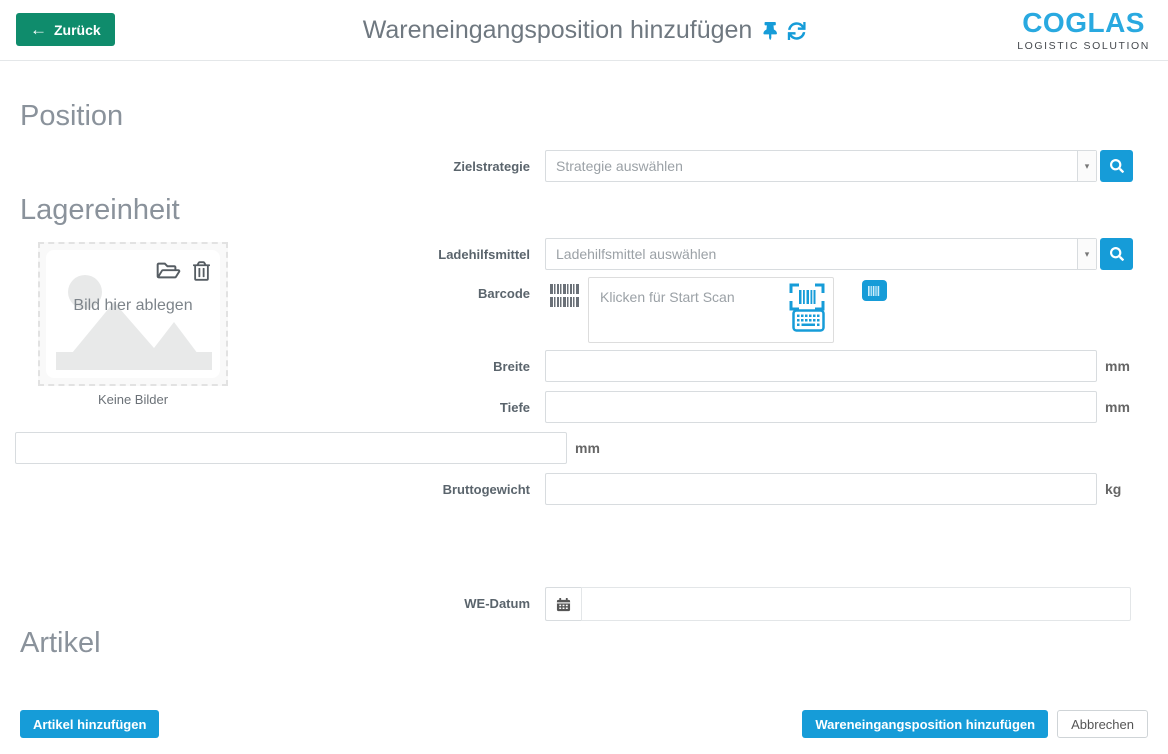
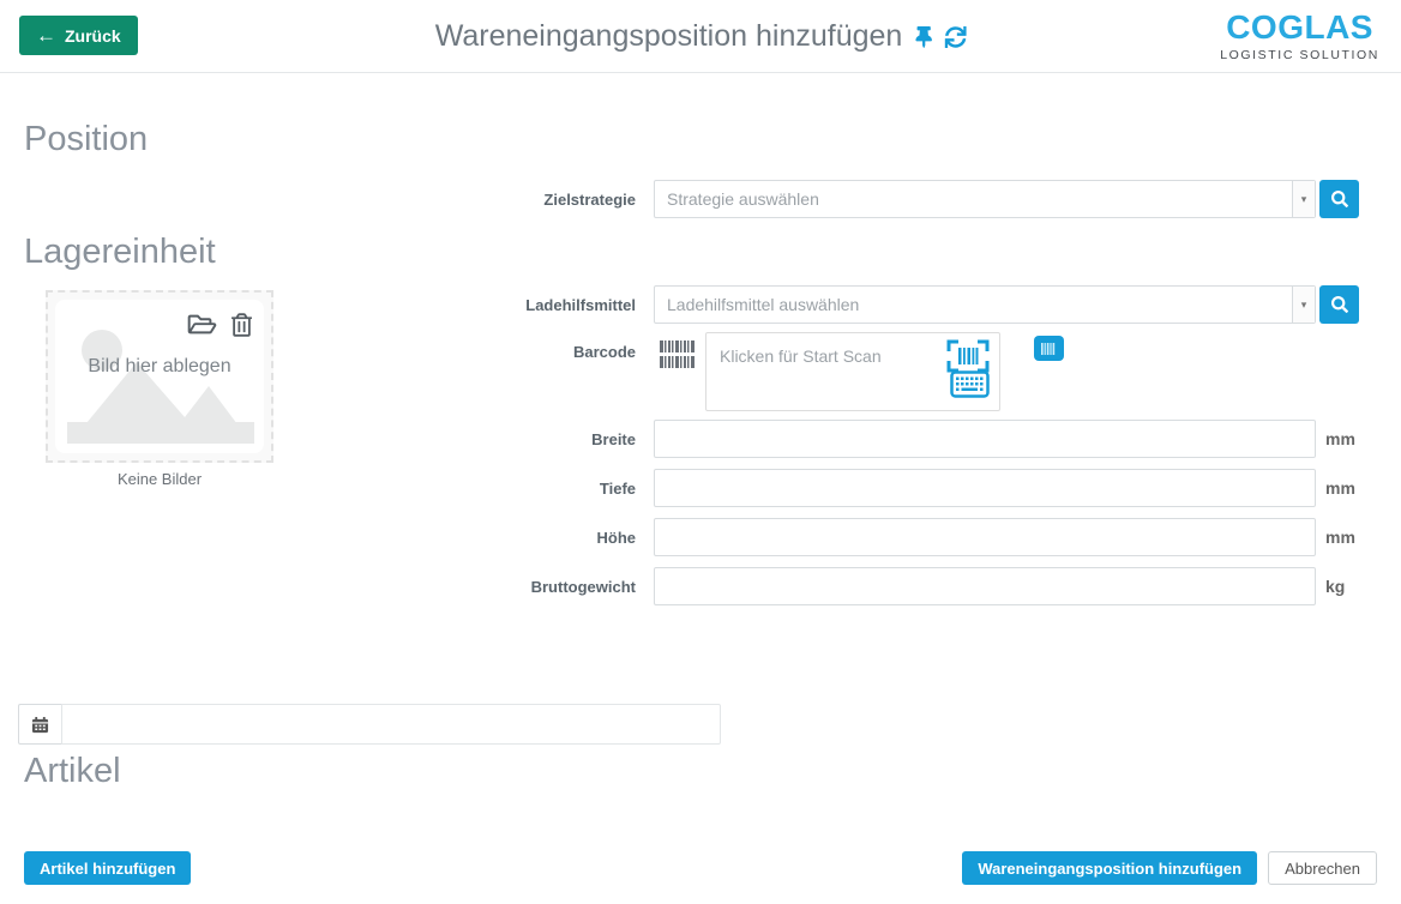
  ←
  Zurück
  Wareneingangsposition hinzufügen
  COGLAS
  LOGISTIC SOLUTION
  Position
  Lagereinheit
  Artikel
  Zielstrategie
  Strategie auswählen
  ▾
  Bild hier ablegen
  Keine Bilder
  Ladehilfsmittel
  Ladehilfsmittel auswählen
  ▾
  Barcode
  Klicken für Start Scan
  Breite
  mm
  Tiefe
  mm
+ Höhe
  mm
  Bruttogewicht
  kg
- WE-Datum
  Artikel hinzufügen
  Wareneingangsposition hinzufügen
  Abbrechen
